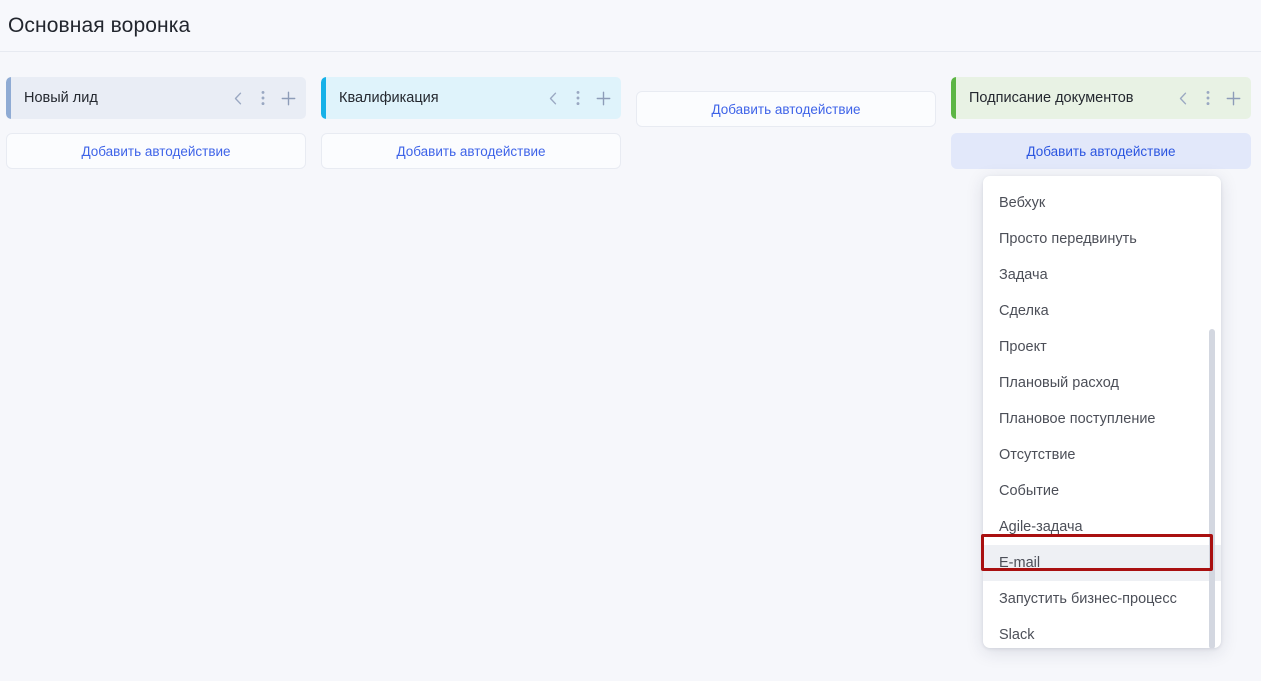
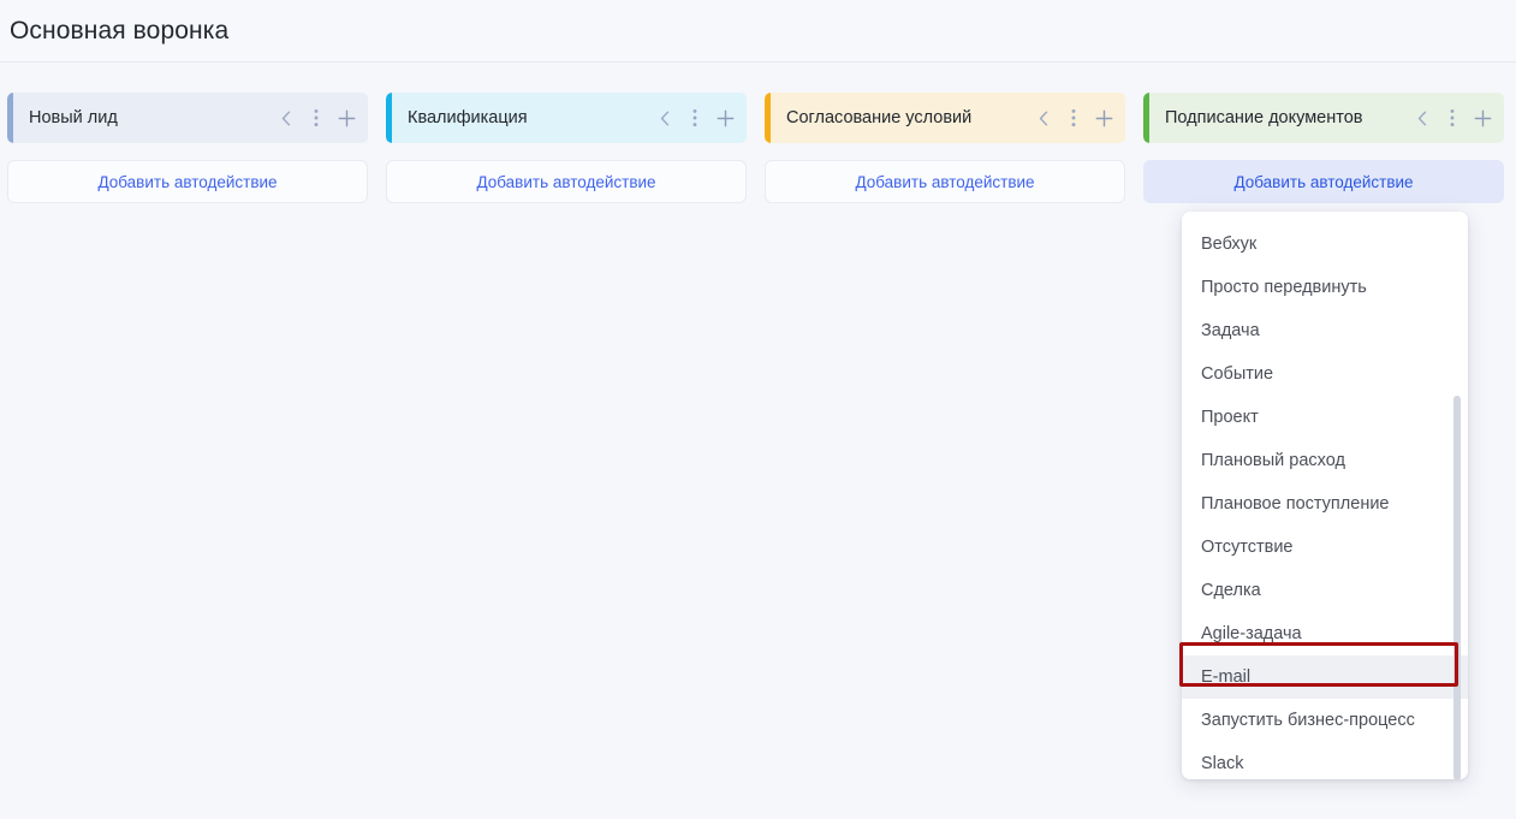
  Основная воронка
  Новый лид
  Добавить автодействие
  Квалификация
  Добавить автодействие
+ Согласование условий
  Добавить автодействие
  Подписание документов
  Добавить автодействие
  Вебхук
  Просто передвинуть
  Задача
- Сделка
+ Событие
  Проект
  Плановый расход
  Плановое поступление
  Отсутствие
- Событие
+ Сделка
  Agile-задача
  E-mail
  Запустить бизнес-процесс
  Slack
